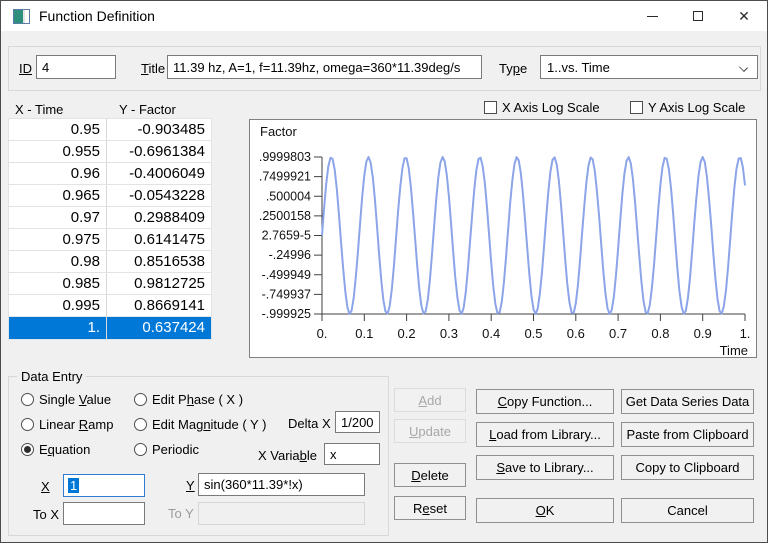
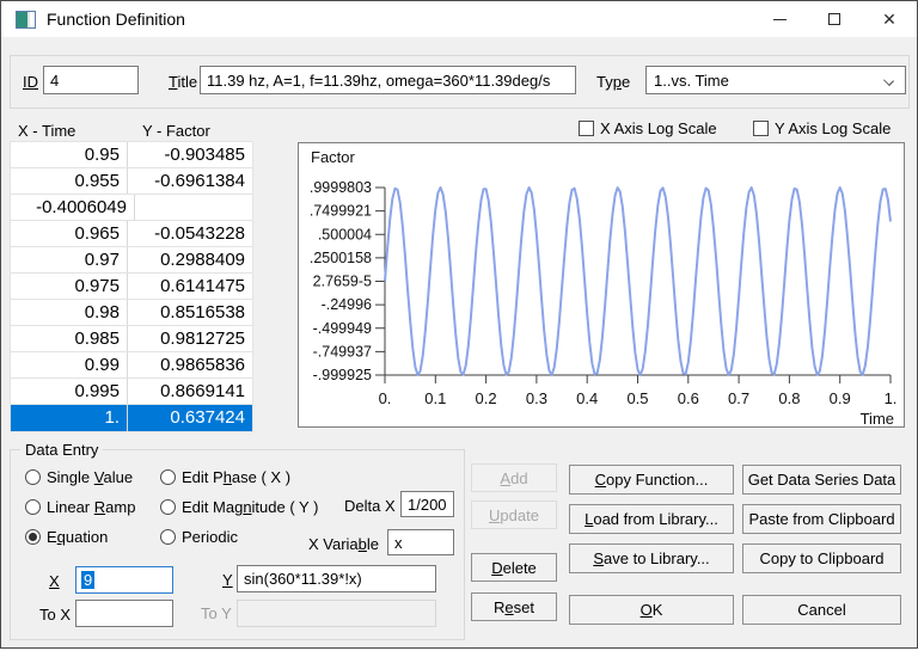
  Function Definition
  ✕
  ID
  4
  Title
  11.39 hz, A=1, f=11.39hz, omega=360*11.39deg/s
  Type
  1..vs. Time
  X - Time
  Y - Factor
  0.95
  -0.903485
  0.955
  -0.6961384
- 0.96
  -0.4006049
  0.965
  -0.0543228
  0.97
  0.2988409
  0.975
  0.6141475
  0.98
  0.8516538
  0.985
  0.9812725
+ 0.99
+ 0.9865836
  0.995
  0.8669141
  1.
  0.637424
  X Axis Log Scale
  Y Axis Log Scale
  .9999803
  .7499921
  .500004
  .2500158
  2.7659-5
  -.24996
  -.499949
  -.749937
  -.999925
  0.
  0.1
  0.2
  0.3
  0.4
  0.5
  0.6
  0.7
  0.8
  0.9
  1.
  Factor
  Time
  Data Entry
  Single Value
  Linear Ramp
  Equation
  Edit Phase ( X )
  Edit Magnitude ( Y )
  Periodic
  Delta X
  1/200
  X Variable
  x
  X
- 1
+ 9
  Y
  sin(360*11.39*!x)
  To X
  To Y
  A
  dd
  U
  pdate
  D
  elete
  R
  e
  set
  C
  opy Function...
  Get Data Series Data
  L
  oad from Library...
  Paste from Clipboard
  S
  ave to Library...
  Copy to Clipboard
  O
  K
  Cancel
